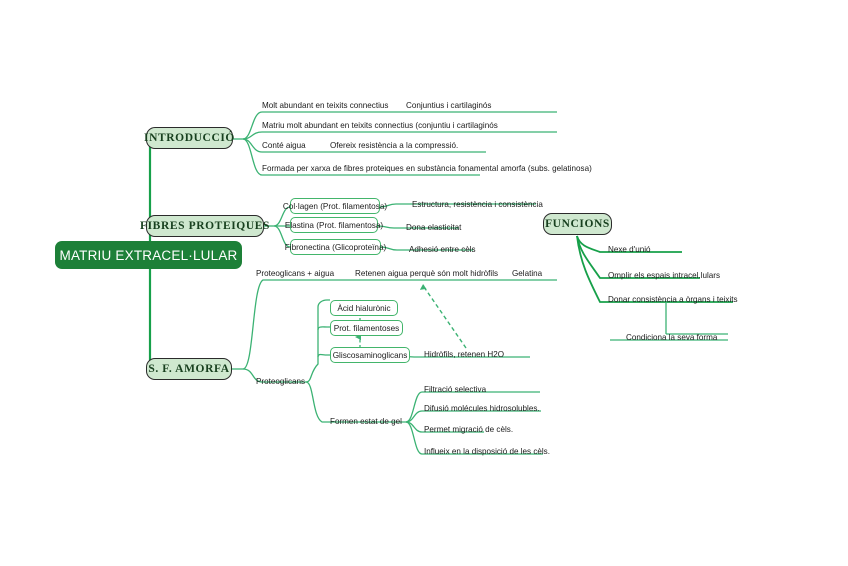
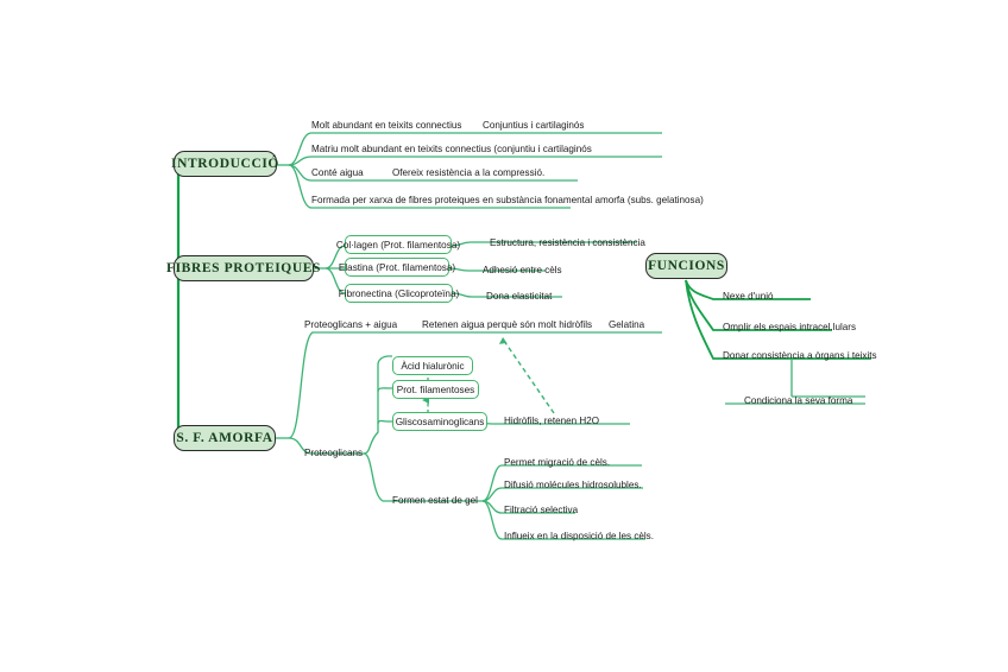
- MATRIU EXTRACEL·LULAR
  INTRODUCCIÓ
  FIBRES PROTEIQUES
  S. F. AMORFA
  FUNCIONS
  Molt abundant en teixits connectius
  Conjuntius i cartilaginós
  Matriu molt abundant en teixits connectius (conjuntiu i cartilaginós
  Conté aigua
  Ofereix resistència a la compressió.
  Formada per xarxa de fibres proteiques en substància fonamental amorfa (subs. gelatinosa)
  Col·lagen (Prot. filamentosa)
  Estructura, resistència i consistència
  Elastina (Prot. filamentosa)
- Dona elasticitat
+ Adhesió entre cèls
  Fibronectina (Glicoproteïna)
- Adhesió entre cèls
+ Dona elasticitat
  Proteoglicans + aigua
  Retenen aigua perquè són molt hidròfils
  Gelatina
  Proteoglicans
  Àcid hialurònic
  Prot. filamentoses
  Gliscosaminoglicans
  Hidròfils, retenen H2O
  Formen estat de gel
- Filtració selectiva
+ Permet migració de cèls.
  Difusió molécules hidrosolubles.
- Permet migració de cèls.
+ Filtració selectiva
  Influeix en la disposició de les cèls.
  Nexe d'unió
  Omplir els espais intracel.lulars
  Donar consistència a òrgans i teixits
  Condiciona la seva forma
